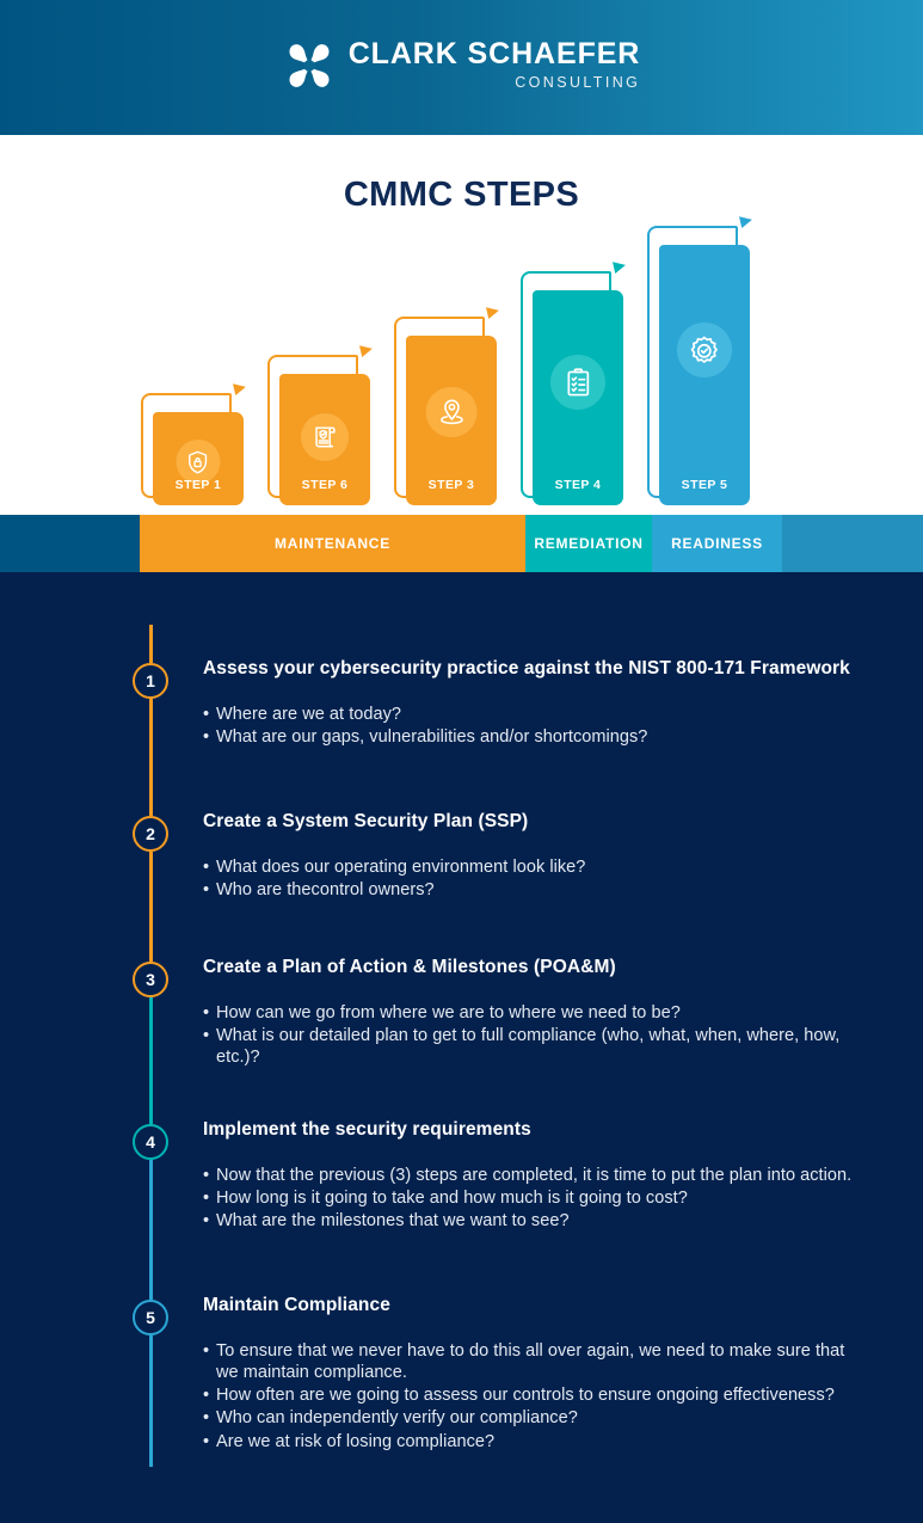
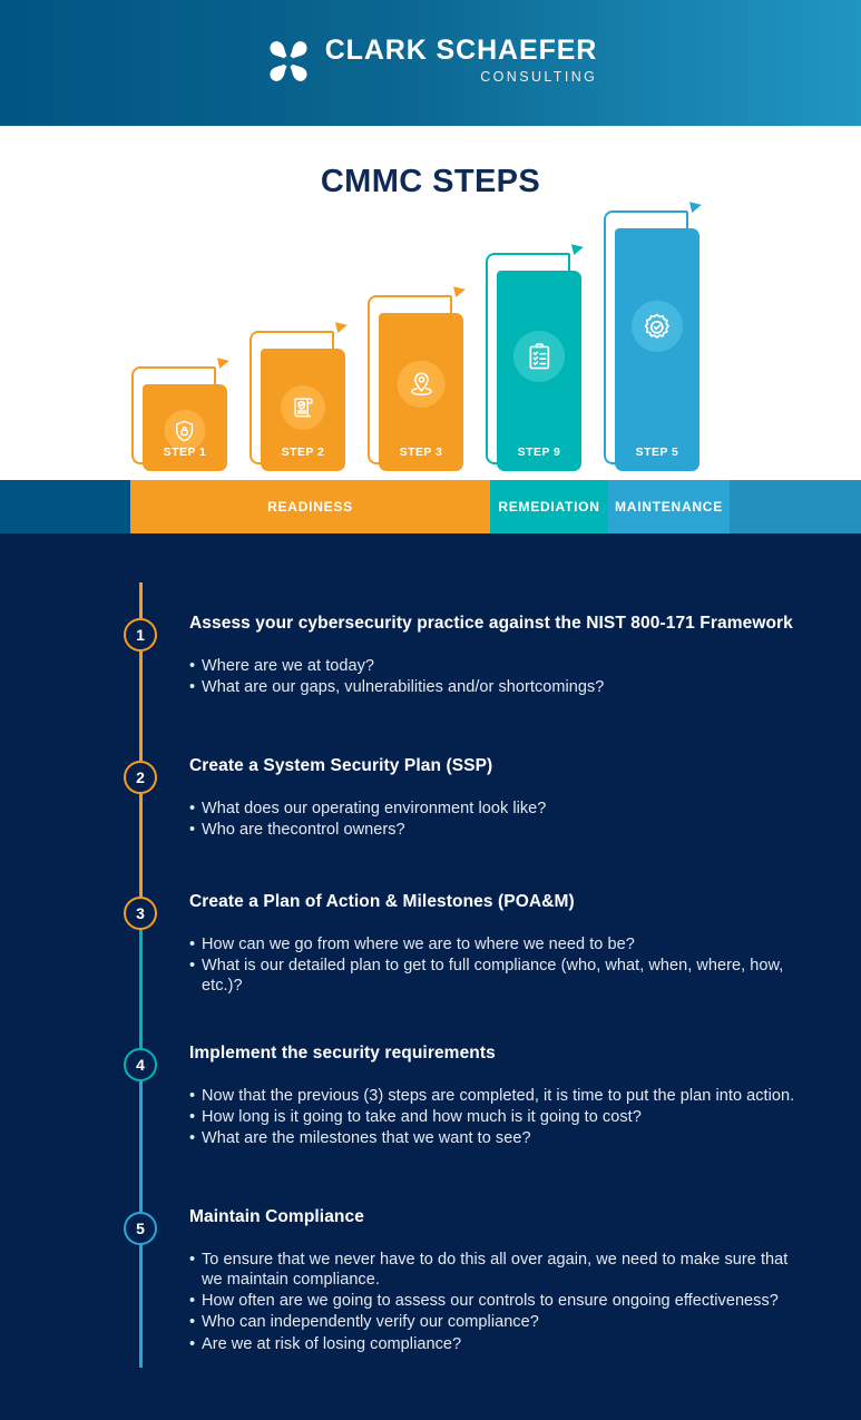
  CLARK SCHAEFER
  CONSULTING
  CMMC STEPS
  STEP 1
- STEP 6
+ STEP 2
  STEP 3
- STEP 4
+ STEP 9
  STEP 5
- MAINTENANCE
+ READINESS
  REMEDIATION
- READINESS
+ MAINTENANCE
  1
  2
  3
  4
  5
  Assess your cybersecurity practice against the NIST 800-171 Framework
  Where are we at today?
  What are our gaps, vulnerabilities and/or shortcomings?
  Create a System Security Plan (SSP)
  What does our operating environment look like?
  Who are thecontrol owners?
  Create a Plan of Action & Milestones (POA&M)
  How can we go from where we are to where we need to be?
  What is our detailed plan to get to full compliance (who, what, when, where, how, etc.)?
  Implement the security requirements
  Now that the previous (3) steps are completed, it is time to put the plan into action.
  How long is it going to take and how much is it going to cost?
  What are the milestones that we want to see?
  Maintain Compliance
  To ensure that we never have to do this all over again, we need to make sure that we maintain compliance.
  How often are we going to assess our controls to ensure ongoing effectiveness?
  Who can independently verify our compliance?
  Are we at risk of losing compliance?
